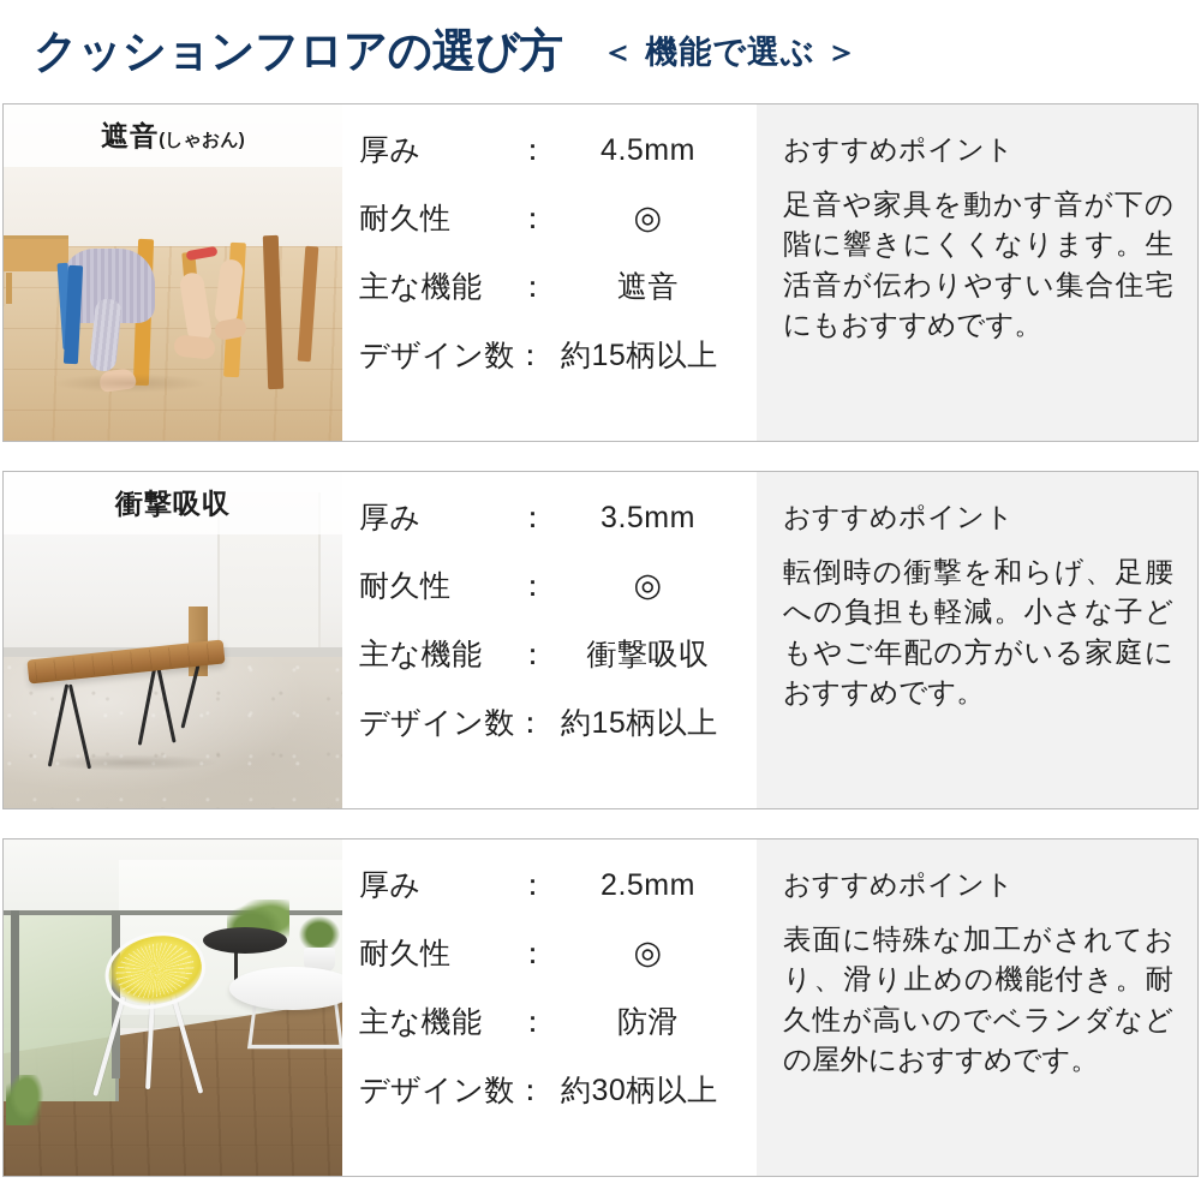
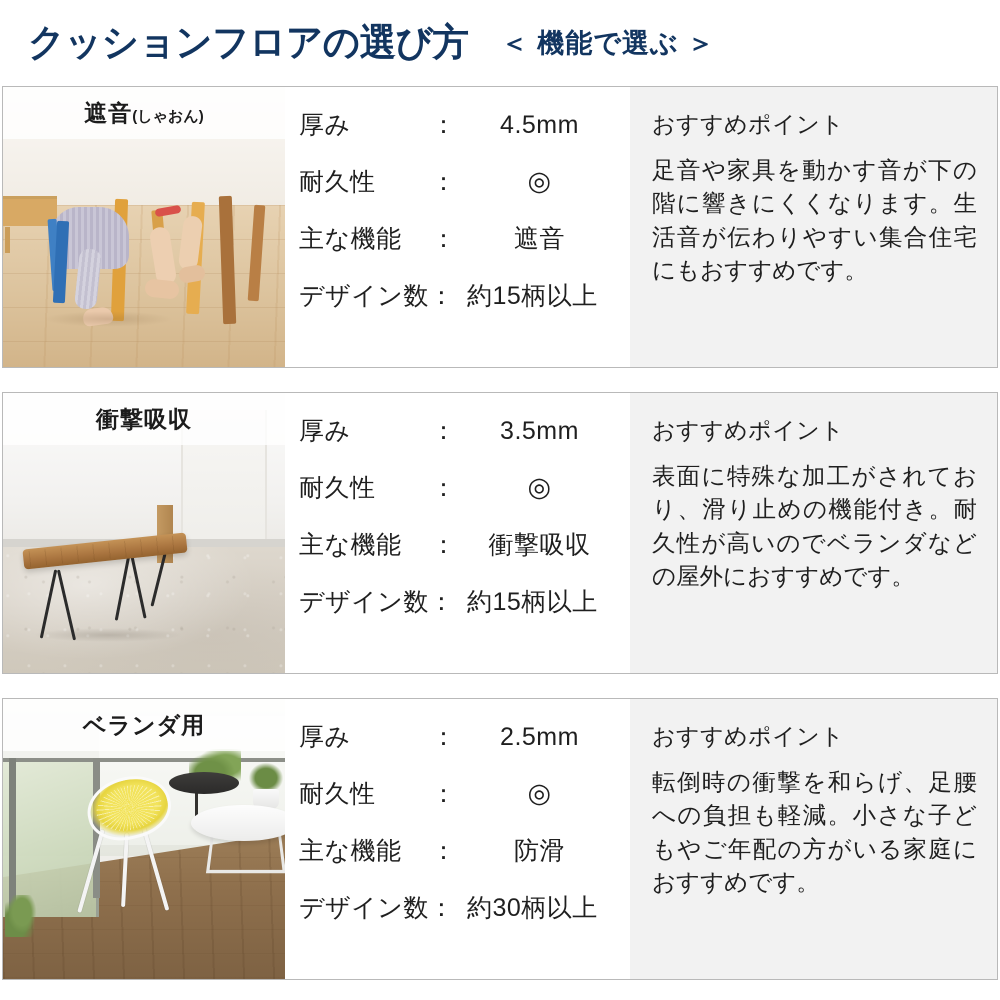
  クッションフロアの選び方
  ＜ 機能で選ぶ ＞
  遮音(しゃおん)
  厚み
  ：
  4.5mm
  耐久性
  ：
  ◎
  主な機能
  ：
  遮音
  デザイン数：
  約15柄以上
  おすすめポイント
  足音や家具を動かす音が下の階に響きにくくなります。生活音が伝わりやすい集合住宅にもおすすめです。
  衝撃吸収
  厚み
  ：
  3.5mm
  耐久性
  ：
  ◎
  主な機能
  ：
  衝撃吸収
  デザイン数：
  約15柄以上
  おすすめポイント
- 転倒時の衝撃を和らげ、足腰への負担も軽減。小さな子どもやご年配の方がいる家庭におすすめです。
+ 表面に特殊な加工がされており、滑り止めの機能付き。耐久性が高いのでベランダなどの屋外におすすめです。
+ ベランダ用
  厚み
  ：
  2.5mm
  耐久性
  ：
  ◎
  主な機能
  ：
  防滑
  デザイン数：
  約30柄以上
  おすすめポイント
- 表面に特殊な加工がされており、滑り止めの機能付き。耐久性が高いのでベランダなどの屋外におすすめです。
+ 転倒時の衝撃を和らげ、足腰への負担も軽減。小さな子どもやご年配の方がいる家庭におすすめです。
